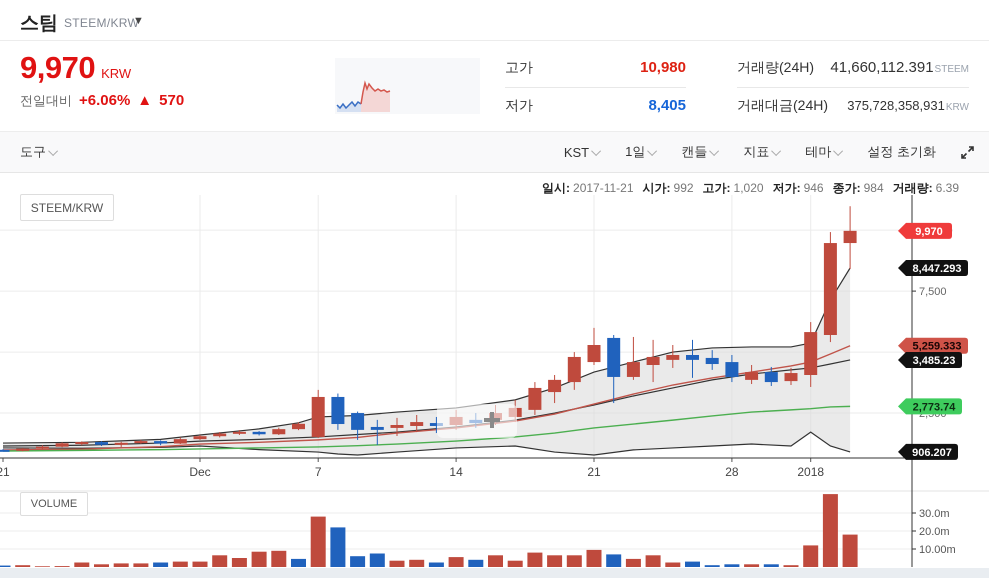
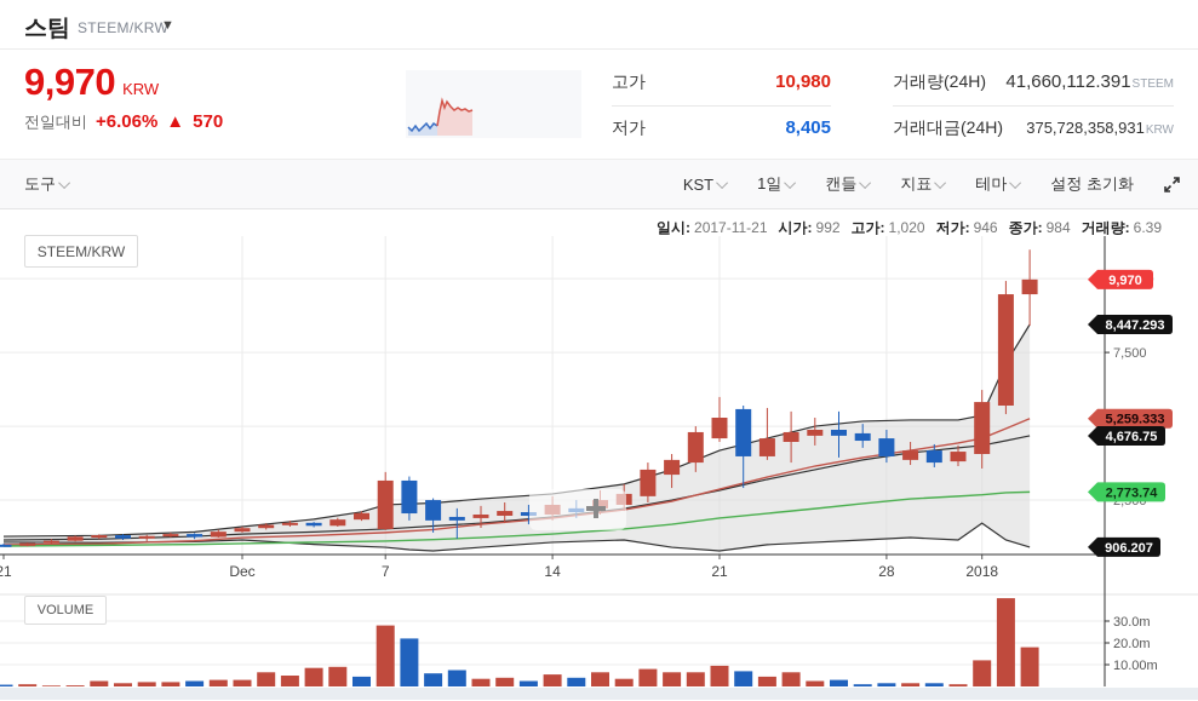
  Dec
  7
  14
  21
  28
  2018
  30.0m
  20.0m
  10.00m
  7,500
  9,970
  8,447.293
  5,259.333
- 3,485.23
+ 4,676.75
  2,773.74
  906.207
  스팀
  STEEM/KRW
  ▼
  9,970
  KRW
  전일대비
  +6.06%
  ▲
  570
  고가
  10,980
  저가
  8,405
  거래량(24H)
  41,660,112.391STEEM
  거래대금(24H)
  375,728,358,931KRW
  도구
  KST
  1일
  캔들
  지표
  테마
  설정 초기화
  일시: 2017-11-21
  시가: 992
  고가: 1,020
  저가: 946
  종가: 984
  거래량: 6.39
  STEEM/KRW
  VOLUME
